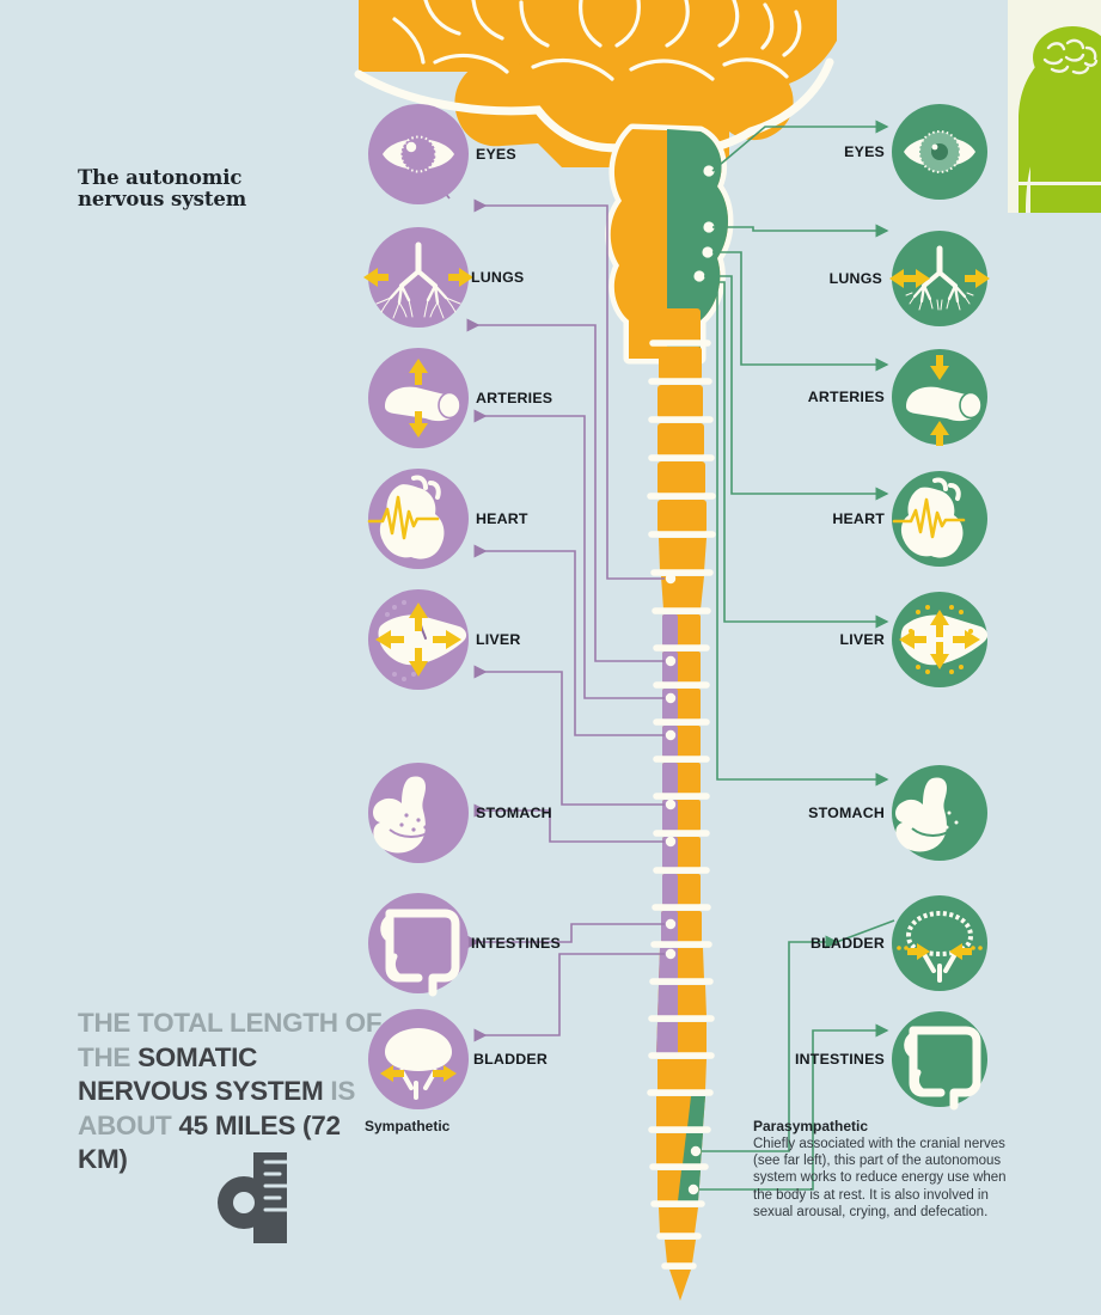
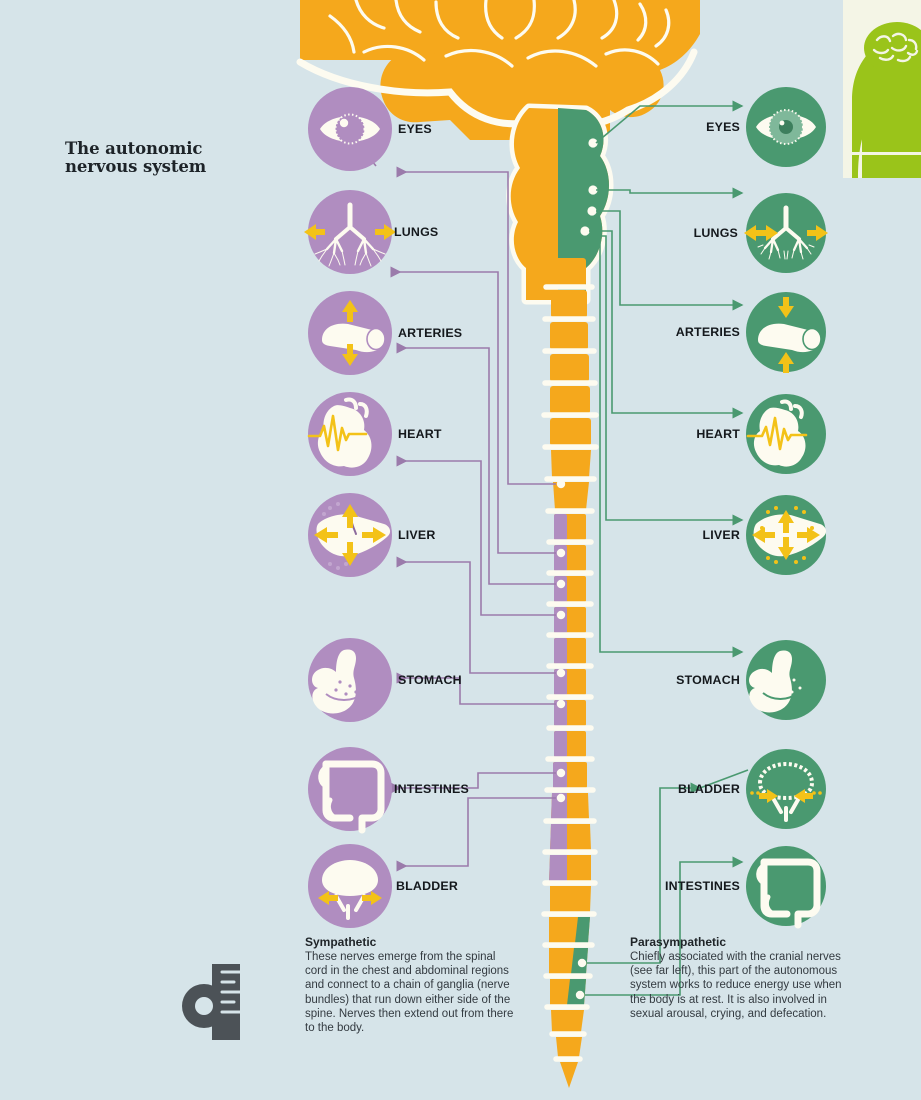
  The autonomic
  nervous system
- THE TOTAL LENGTH OF THE SOMATIC NERVOUS SYSTEM IS ABOUT 45 MILES (72 KM)
  Sympathetic
+ These nerves emerge from the spinal cord in the chest and abdominal regions and connect to a chain of ganglia (nerve bundles) that run down either side of the spine. Nerves then extend out from there to the body.
  Parasympathetic
  Chiefly associated with the cranial nerves (see far left), this part of the autonomous system works to reduce energy use when the body is at rest. It is also involved in sexual arousal, crying, and defecation.
  EYES
  LUNGS
  ARTERIES
  HEART
  LIVER
  STOMACH
  INTESTINES
  BLADDER
  EYES
  LUNGS
  ARTERIES
  HEART
  LIVER
  STOMACH
  BLADDER
  INTESTINES
